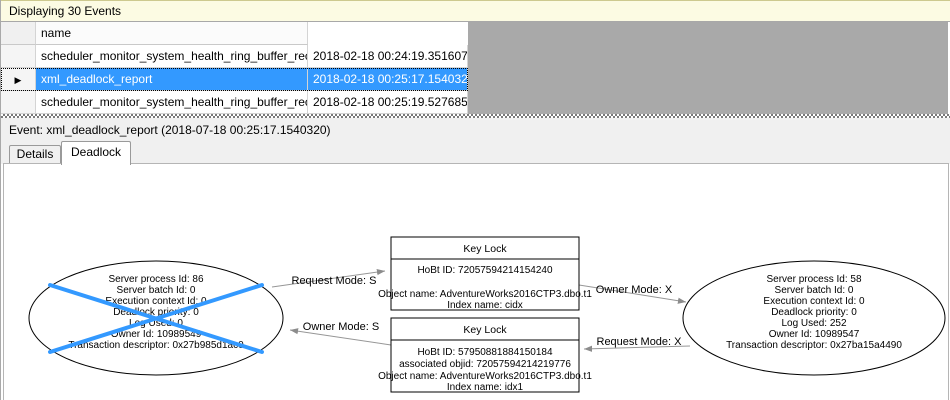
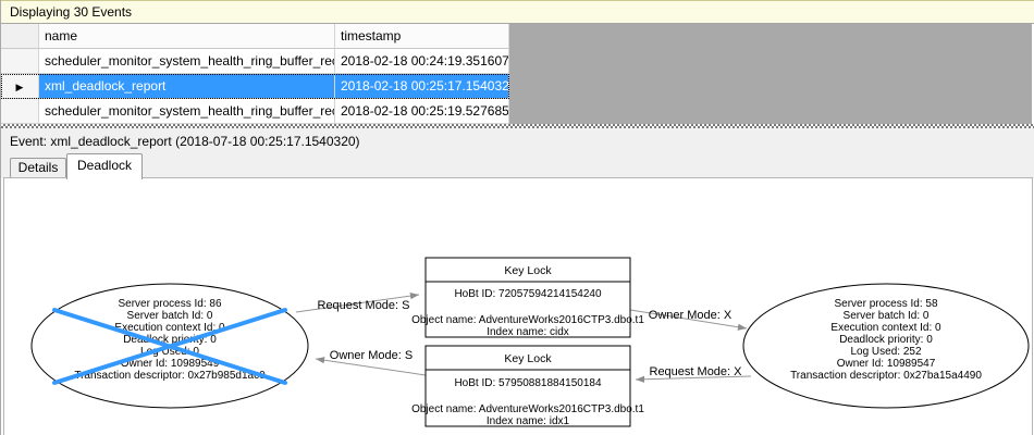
  Displaying 30 Events
  name
+ timestamp
  scheduler_monitor_system_health_ring_buffer_rec
  2018-02-18 00:24:19.351607
  ▶
  xml_deadlock_report
  2018-02-18 00:25:17.154032
  scheduler_monitor_system_health_ring_buffer_rec
  2018-02-18 00:25:19.527685
  Event: xml_deadlock_report (2018-07-18 00:25:17.1540320)
  Details
  Deadlock
  Request Mode: S
  Owner Mode: S
  Owner Mode: X
  Request Mode: X
  Server process Id: 86
  Server batch Id: 0
  xecution context Id:
  Owner Id: 10989549
  ansaction descriptor: 0x27b985d1a
  Server process Id: 58
  Server batch Id: 0
  Execution context Id: 0
  Deadlock priority: 0
  Log Used: 252
  Owner Id: 10989547
  Transaction descriptor: 0x27ba15a4490
  Key Lock
  HoBt ID: 72057594214154240
  Object name: AdventureWorks2016CTP3.dbo.t1
  Index name: cidx
  Key Lock
  HoBt ID: 57950881884150184
- associated objid: 72057594214219776
  Object name: AdventureWorks2016CTP3.dbo.t1
  Index name: idx1
